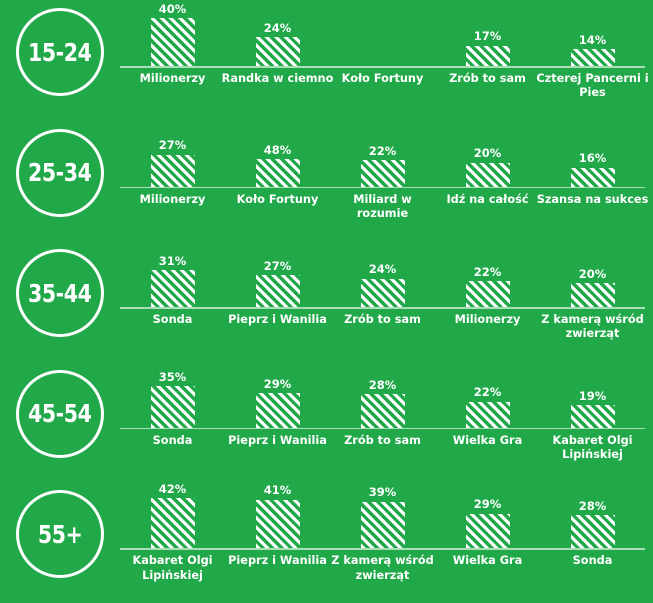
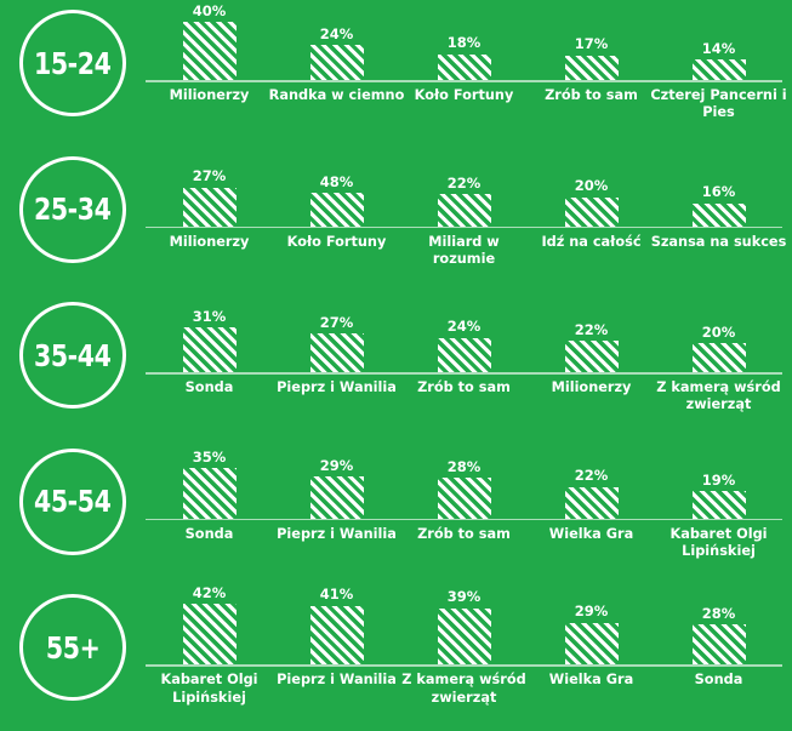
  15-24
  40%
  Milionerzy
  24%
  Randka w ciemno
+ 18%
  Koło Fortuny
  17%
  Zrób to sam
  14%
  Czterej Pancerni i Pies
  25-34
  27%
  Milionerzy
  48%
  Koło Fortuny
  22%
  Miliard w rozumie
  20%
  Idź na całość
  16%
  Szansa na sukces
  35-44
  31%
  Sonda
  27%
  Pieprz i Wanilia
  24%
  Zrób to sam
  22%
  Milionerzy
  20%
  Z kamerą wśród zwierząt
  45-54
  35%
  Sonda
  29%
  Pieprz i Wanilia
  28%
  Zrób to sam
  22%
  Wielka Gra
  19%
  Kabaret Olgi Lipińskiej
  55+
  42%
  Kabaret Olgi Lipińskiej
  41%
  Pieprz i Wanilia
  39%
  Z kamerą wśród zwierząt
  29%
  Wielka Gra
  28%
  Sonda
